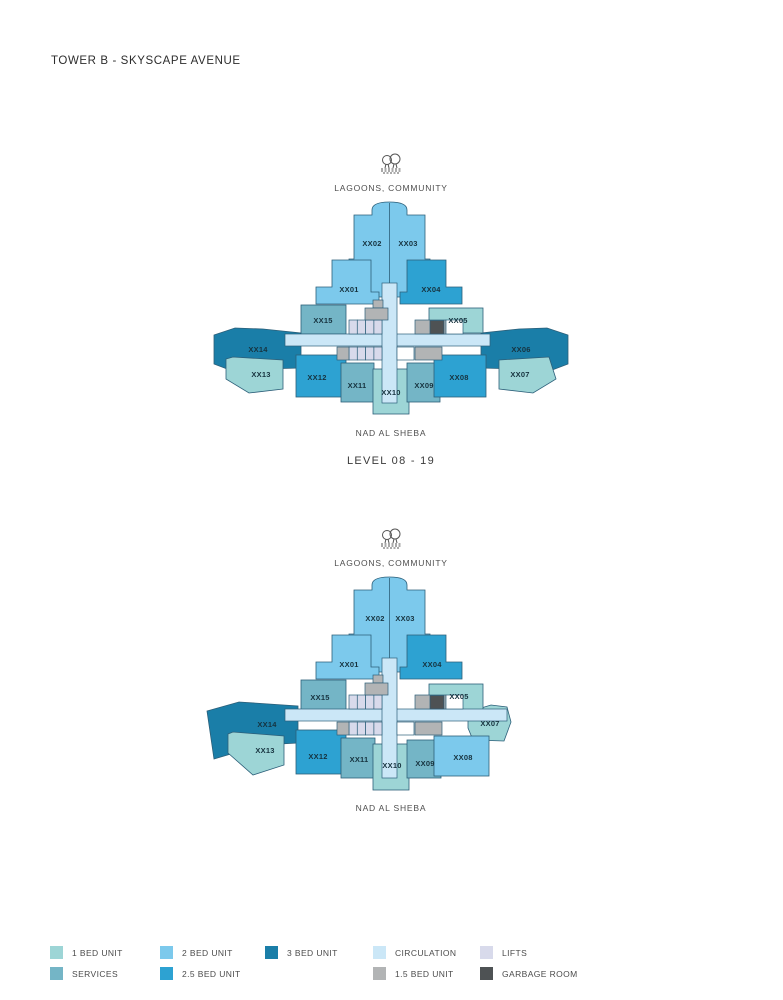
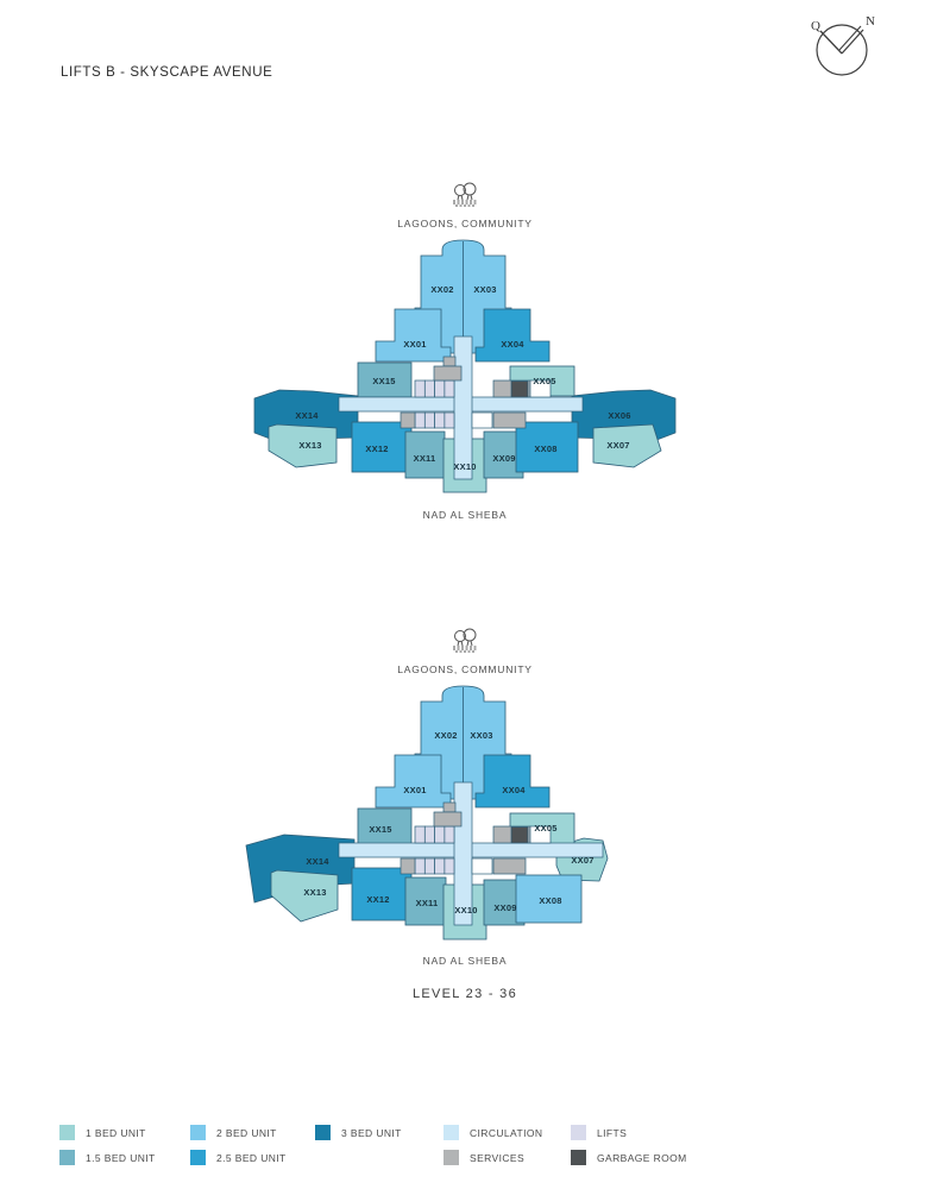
- TOWER B - SKYSCAPE AVENUE
+ LIFTS B - SKYSCAPE AVENUE
+ Q
+ N
  LAGOONS, COMMUNITY
  XX01
  XX02
  XX03
  XX04
  XX05
  XX06
  XX07
  XX08
  XX09
  XX10
  XX11
  XX12
  XX13
  XX14
  XX15
  NAD AL SHEBA
- LEVEL 08 - 19
  LAGOONS, COMMUNITY
  XX01
  XX02
  XX03
  XX04
  XX05
  XX07
  XX08
  XX09
  XX10
  XX11
  XX12
  XX13
  XX14
  XX15
  NAD AL SHEBA
+ LEVEL 23 - 36
  1 BED UNIT
  2 BED UNIT
  3 BED UNIT
  CIRCULATION
  LIFTS
- SERVICES
+ 1.5 BED UNIT
  2.5 BED UNIT
- 1.5 BED UNIT
+ SERVICES
  GARBAGE ROOM
